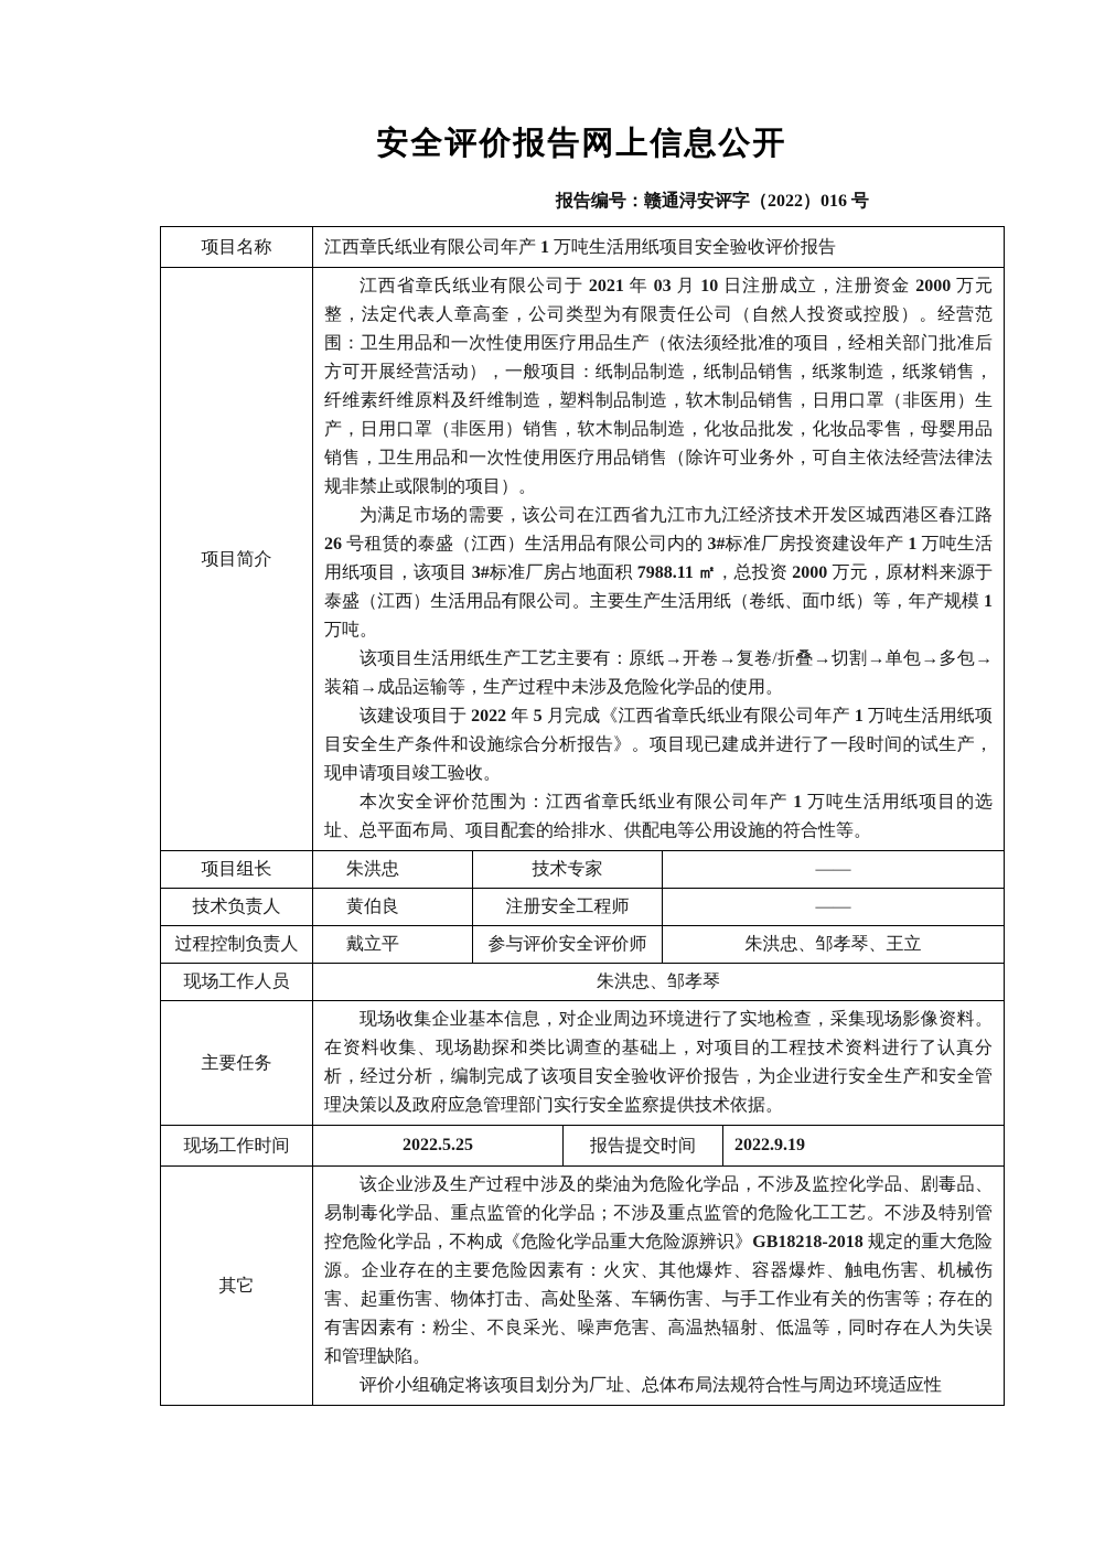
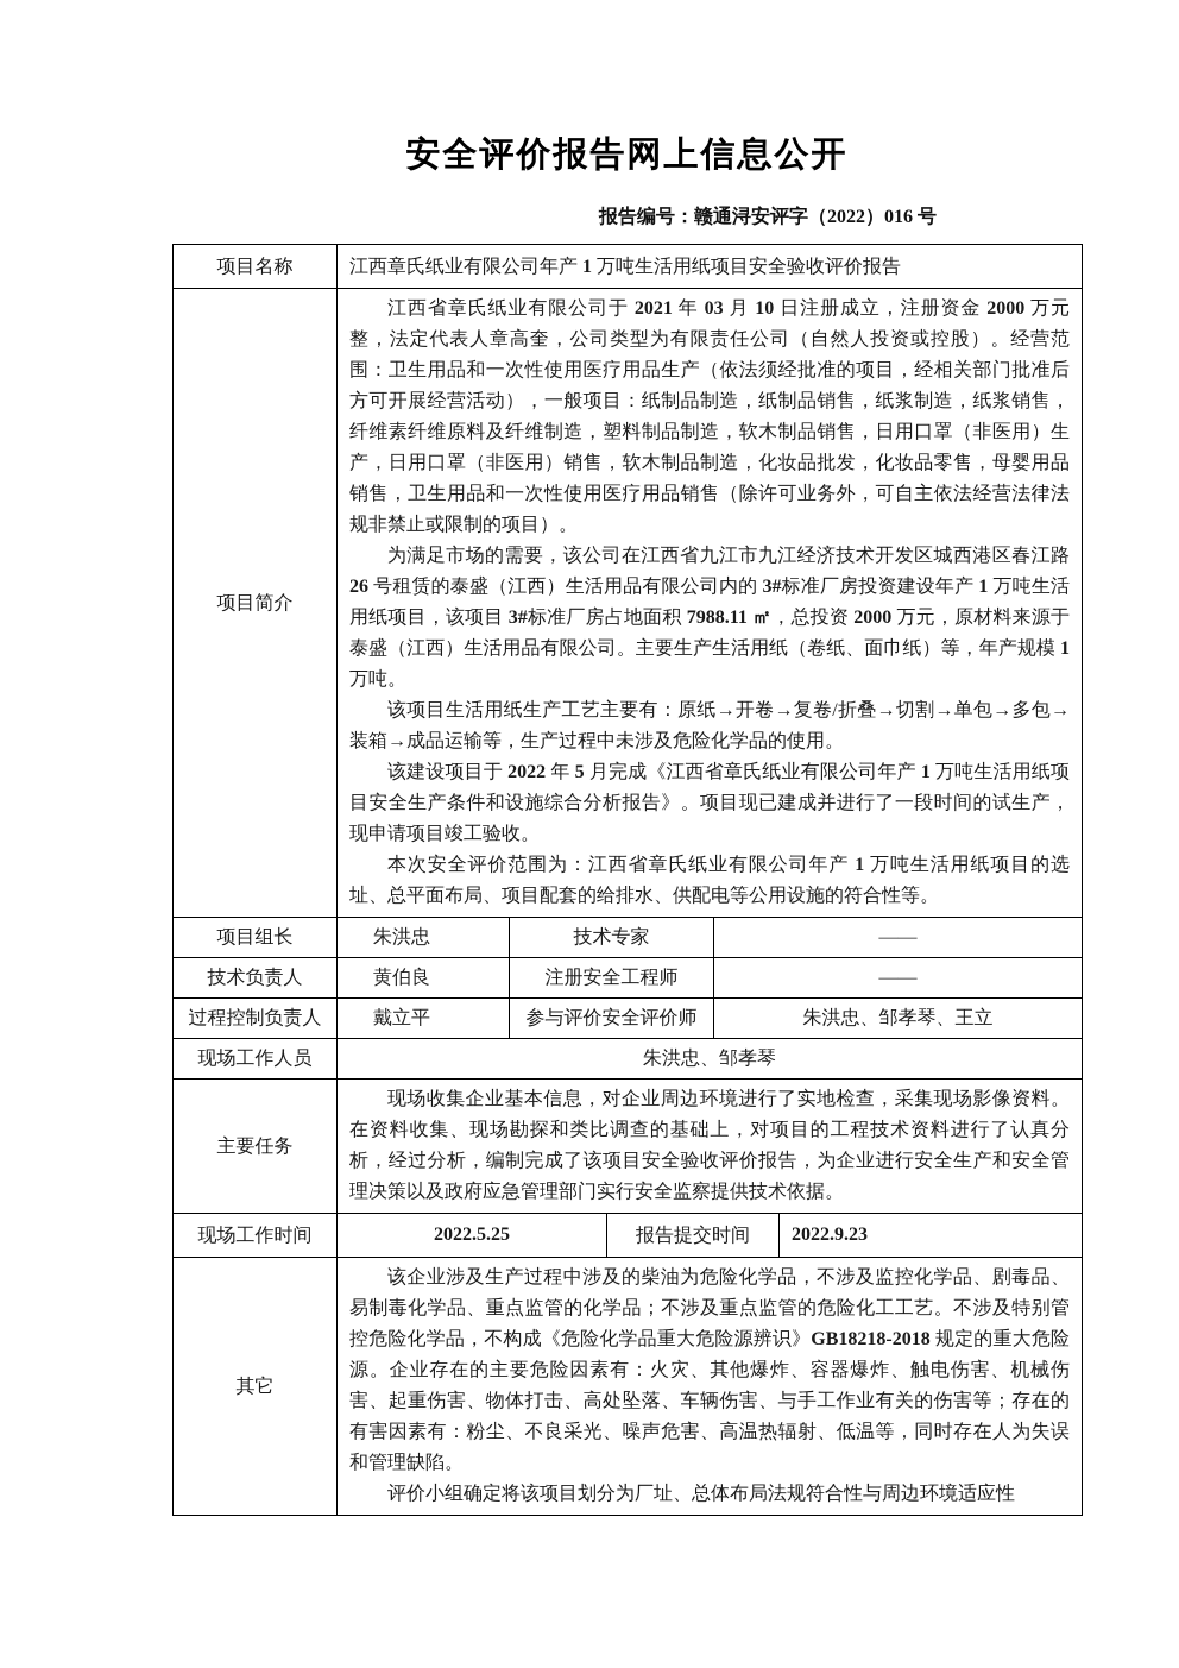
  安全评价报告网上信息公开
  报告编号：赣通浔安评字（2022）016 号
  项目名称	江西章氏纸业有限公司年产 1 万吨生活用纸项目安全验收评价报告
  项目简介	江西省章氏纸业有限公司于 2021 年 03 月 10 日注册成立，注册资金 2000 万元整，法定代表人章高奎，公司类型为有限责任公司（自然人投资或控股）。经营范围：卫生用品和一次性使用医疗用品生产（依法须经批准的项目，经相关部门批准后方可开展经营活动），一般项目：纸制品制造，纸制品销售，纸浆制造，纸浆销售，纤维素纤维原料及纤维制造，塑料制品制造，软木制品销售，日用口罩（非医用）生产，日用口罩（非医用）销售，软木制品制造，化妆品批发，化妆品零售，母婴用品销售，卫生用品和一次性使用医疗用品销售（除许可业务外，可自主依法经营法律法规非禁止或限制的项目）。为满足市场的需要，该公司在江西省九江市九江经济技术开发区城西港区春江路 26 号租赁的泰盛（江西）生活用品有限公司内的 3#标准厂房投资建设年产 1 万吨生活用纸项目，该项目 3#标准厂房占地面积 7988.11 ㎡，总投资 2000 万元，原材料来源于泰盛（江西）生活用品有限公司。主要生产生活用纸（卷纸、面巾纸）等，年产规模 1 万吨。该项目生活用纸生产工艺主要有：原纸→开卷→复卷/折叠→切割→单包→多包→装箱→成品运输等，生产过程中未涉及危险化学品的使用。该建设项目于 2022 年 5 月完成《江西省章氏纸业有限公司年产 1 万吨生活用纸项目安全生产条件和设施综合分析报告》。项目现已建成并进行了一段时间的试生产，现申请项目竣工验收。本次安全评价范围为：江西省章氏纸业有限公司年产 1 万吨生活用纸项目的选址、总平面布局、项目配套的给排水、供配电等公用设施的符合性等。
  项目组长	朱洪忠	技术专家	——
  技术负责人	黄伯良	注册安全工程师	——
  过程控制负责人	戴立平	参与评价安全评价师	朱洪忠、邹孝琴、王立
  现场工作人员	朱洪忠、邹孝琴
  主要任务	现场收集企业基本信息，对企业周边环境进行了实地检查，采集现场影像资料。在资料收集、现场勘探和类比调查的基础上，对项目的工程技术资料进行了认真分析，经过分析，编制完成了该项目安全验收评价报告，为企业进行安全生产和安全管理决策以及政府应急管理部门实行安全监察提供技术依据。
- 现场工作时间	2022.5.25	报告提交时间	2022.9.19
+ 现场工作时间	2022.5.25	报告提交时间	2022.9.23
  其它	该企业涉及生产过程中涉及的柴油为危险化学品，不涉及监控化学品、剧毒品、易制毒化学品、重点监管的化学品；不涉及重点监管的危险化工工艺。不涉及特别管控危险化学品，不构成《危险化学品重大危险源辨识》GB18218-2018 规定的重大危险源。企业存在的主要危险因素有：火灾、其他爆炸、容器爆炸、触电伤害、机械伤害、起重伤害、物体打击、高处坠落、车辆伤害、与手工作业有关的伤害等；存在的有害因素有：粉尘、不良采光、噪声危害、高温热辐射、低温等，同时存在人为失误和管理缺陷。评价小组确定将该项目划分为厂址、总体布局法规符合性与周边环境适应性
